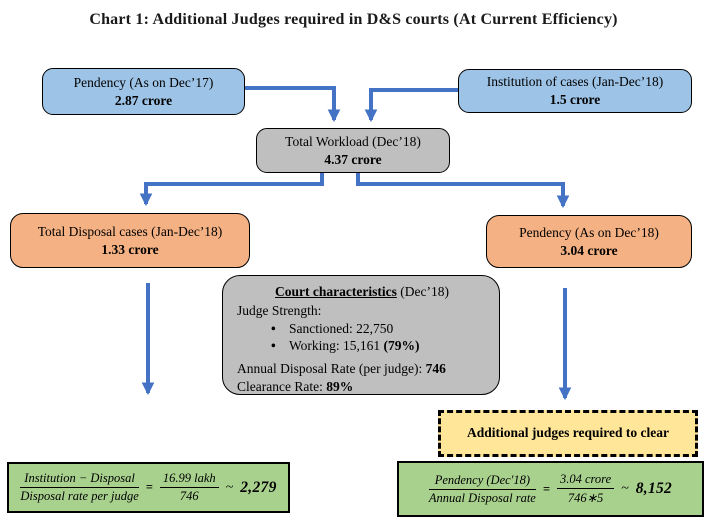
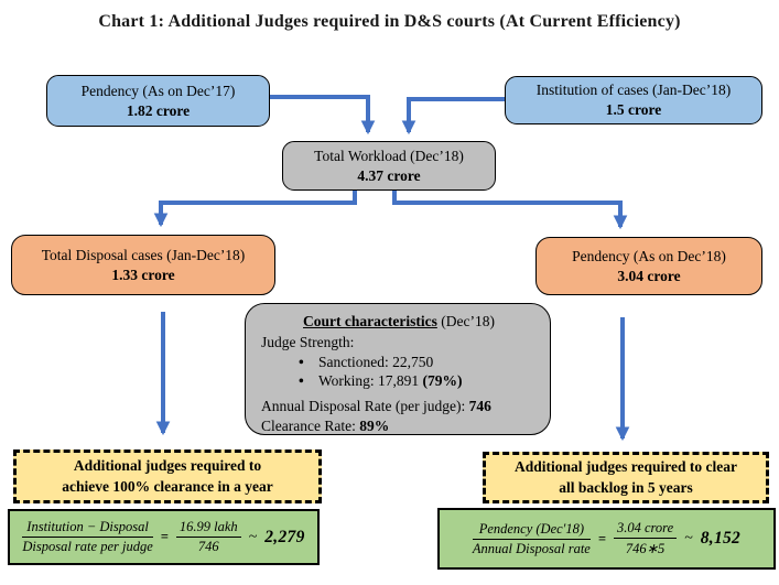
  Chart 1: Additional Judges required in D&S courts (At Current Efficiency)
  Pendency (As on Dec’17)
- 2.87 crore
+ 1.82 crore
  Institution of cases (Jan-Dec’18)
  1.5 crore
  Total Workload (Dec’18)
  4.37 crore
  Total Disposal cases (Jan-Dec’18)
  1.33 crore
  Pendency (As on Dec’18)
  3.04 crore
  Court characteristics (Dec’18)
  Judge Strength:
  Sanctioned: 22,750
- Working: 15,161 (79%)
+ Working: 17,891 (79%)
  Annual Disposal Rate (per judge): 746
  Clearance Rate: 89%
+ Additional judges required to
+ achieve 100% clearance in a year
  Additional judges required to clear
+ all backlog in 5 years
  Institution − Disposal
  Disposal rate per judge
  =
  16.99 lakh
  746
  ~
  2,279
  Pendency (Dec′18)
  Annual Disposal rate
  =
  3.04 crore
  746∗5
  ~
  8,152
